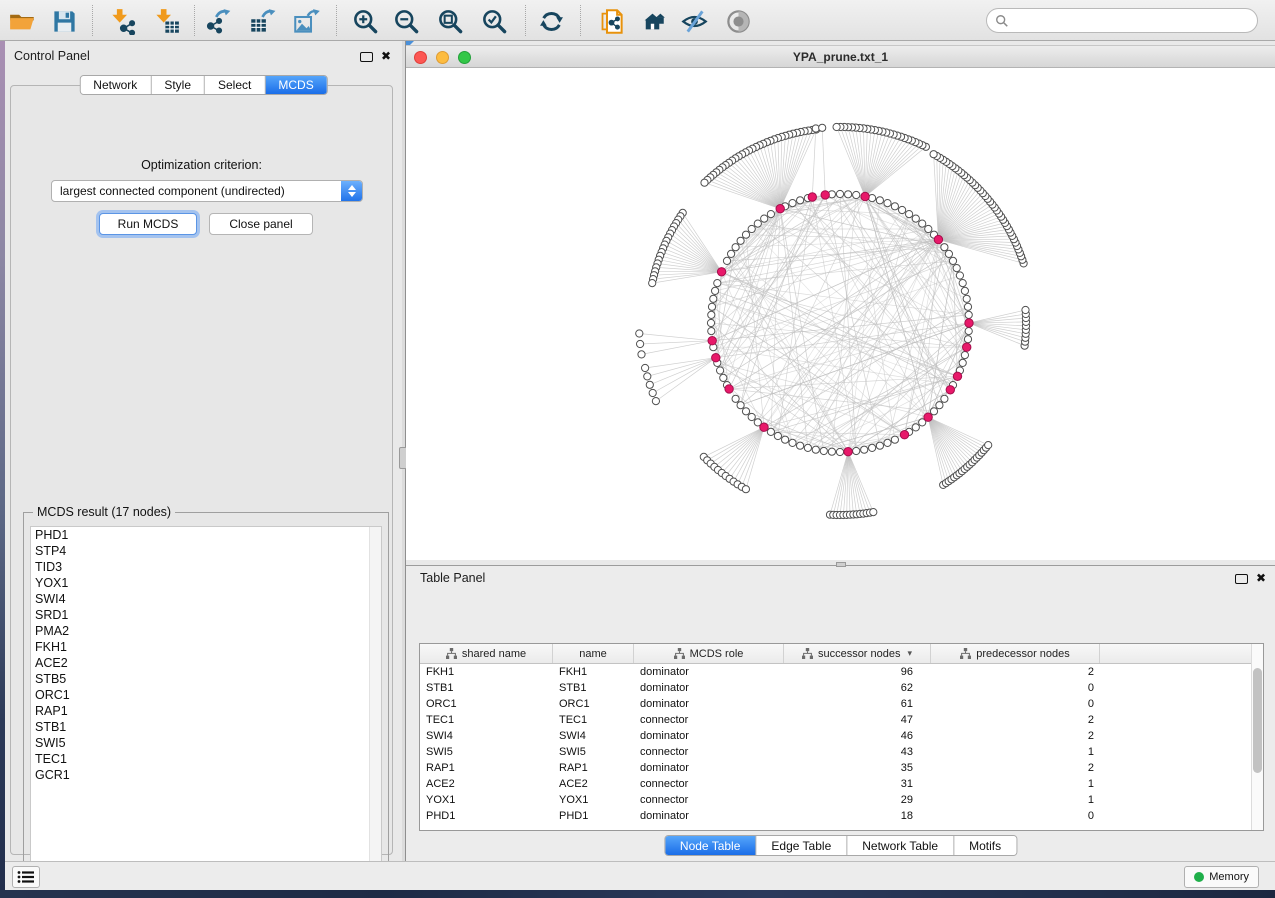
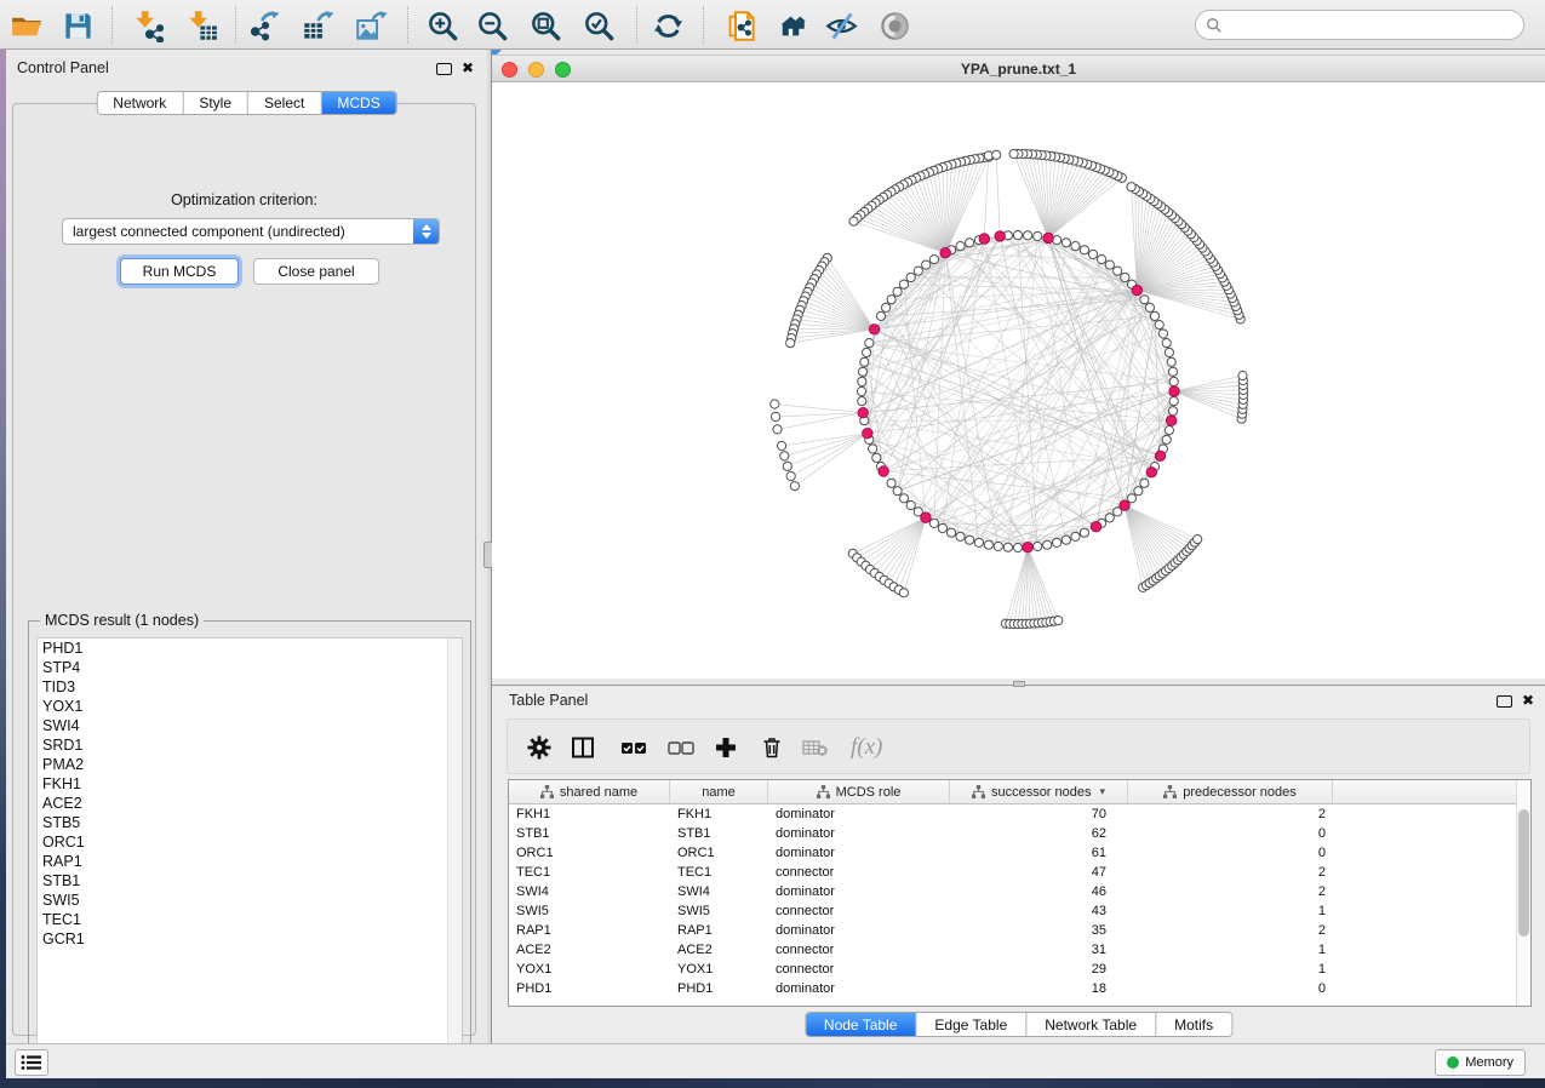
  Control Panel
  ✖
  Optimization criterion:
  largest connected component (undirected)
  Run MCDS
  Close panel
- MCDS result (17 nodes)
+ MCDS result (1 nodes)
  PHD1
  STP4
  TID3
  YOX1
  SWI4
  SRD1
  PMA2
  FKH1
  ACE2
  STB5
  ORC1
  RAP1
  STB1
  SWI5
  TEC1
  GCR1
  Network
  Style
  Select
  MCDS
  YPA_prune.txt_1
  Table Panel
  ✖
+ f(x)
  shared name
  name
  MCDS role
  successor nodes
  ▾
  predecessor nodes
  FKH1
  FKH1
  dominator
- 96
+ 70
  2
  STB1
  STB1
  dominator
  62
  0
  ORC1
  ORC1
  dominator
  61
  0
  TEC1
  TEC1
  connector
  47
  2
  SWI4
  SWI4
  dominator
  46
  2
  SWI5
  SWI5
  connector
  43
  1
  RAP1
  RAP1
  dominator
  35
  2
  ACE2
  ACE2
  connector
  31
  1
  YOX1
  YOX1
  connector
  29
  1
  PHD1
  PHD1
  dominator
  18
  0
  Node Table
  Edge Table
  Network Table
  Motifs
  Memory
